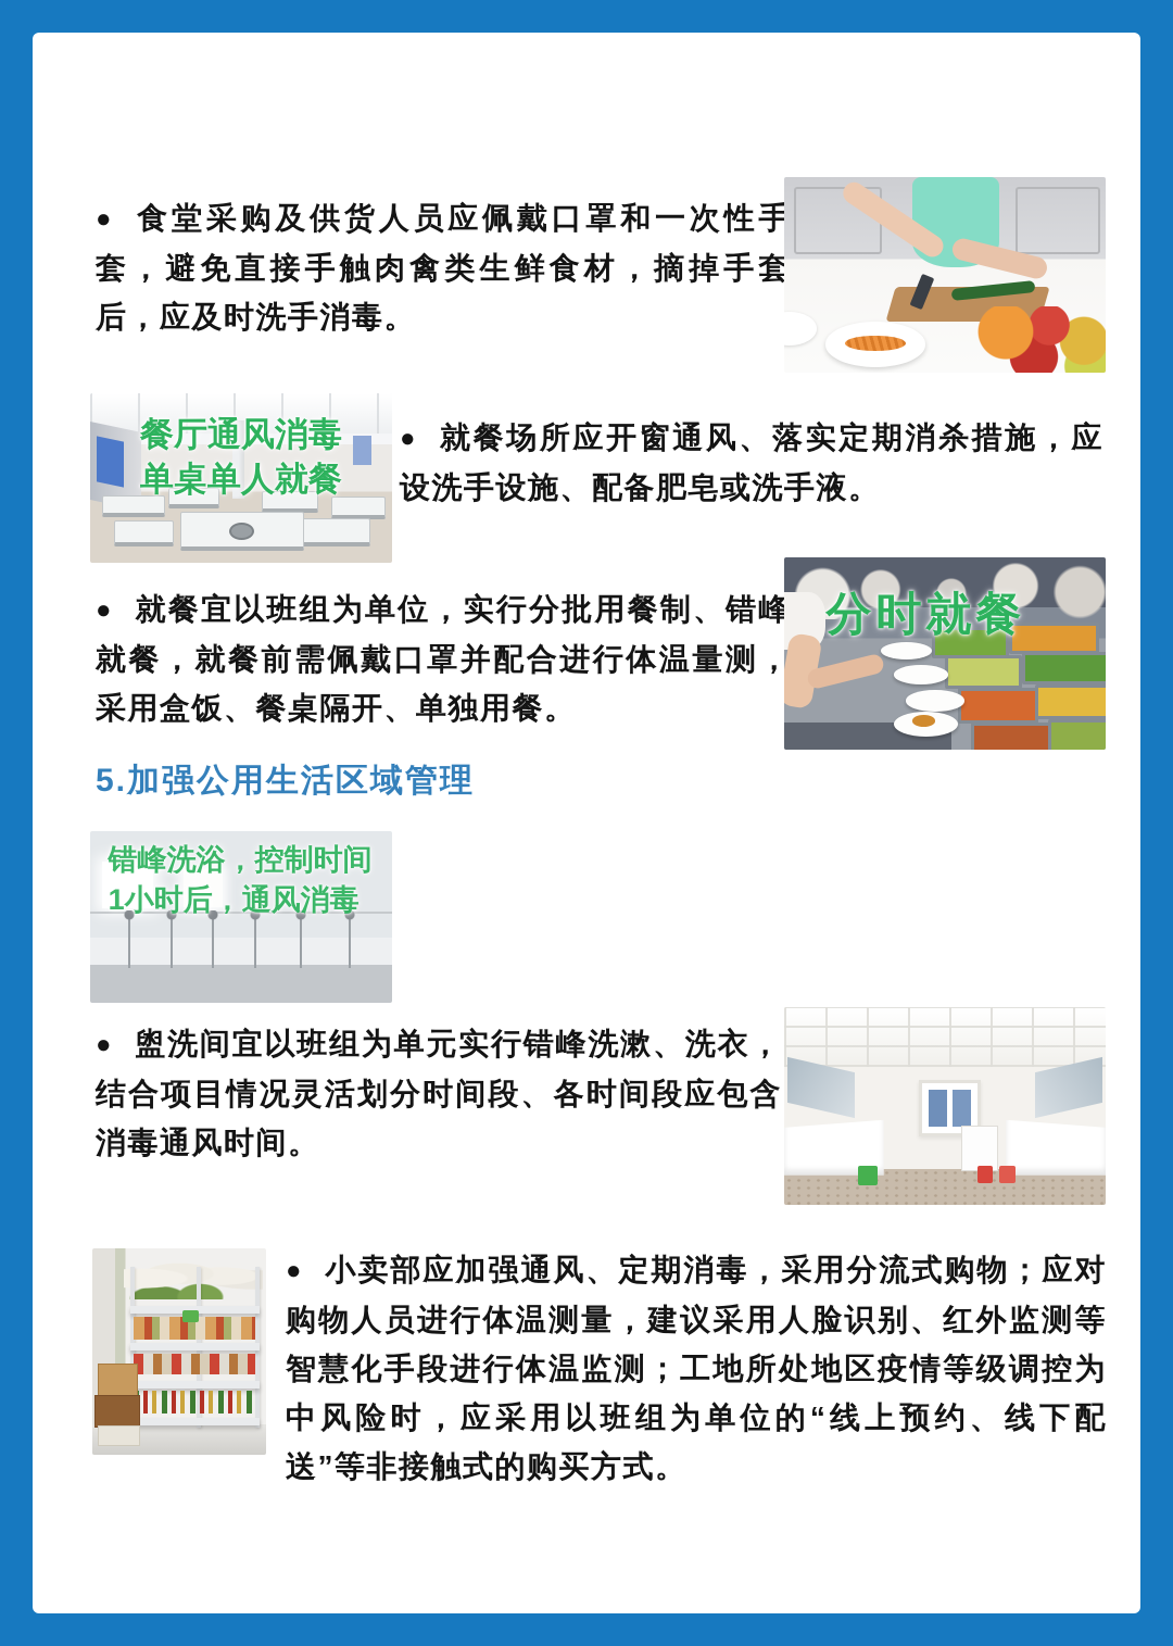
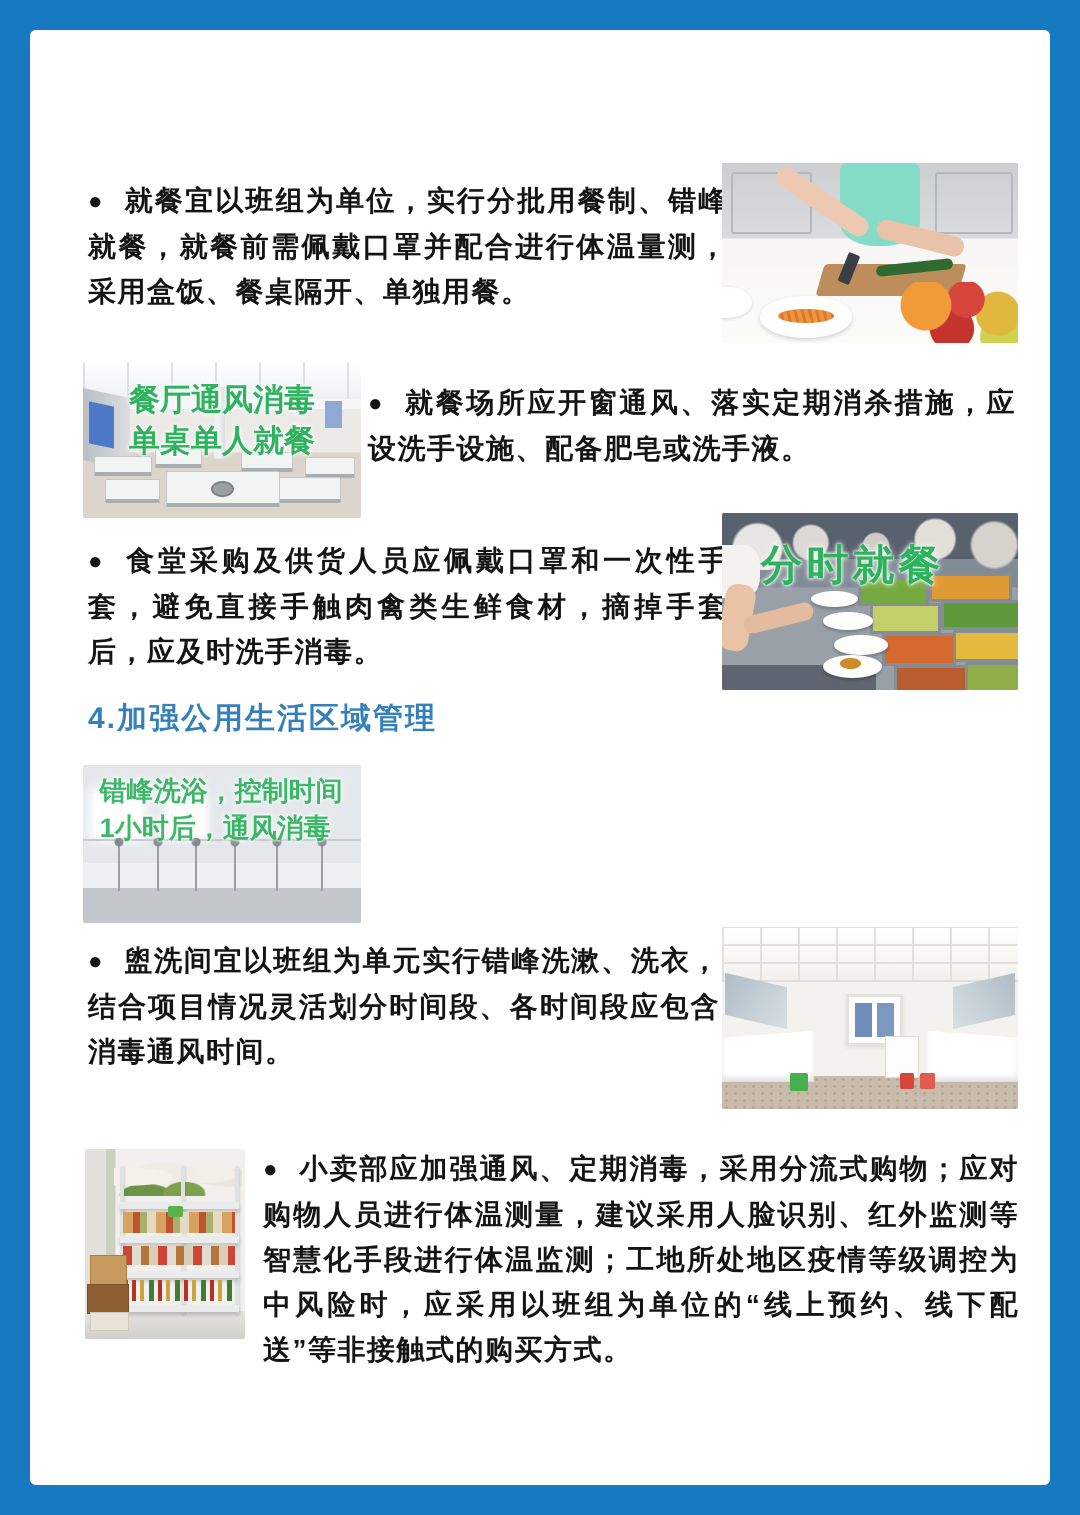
- ● 食堂采购及供货人员应佩戴口罩和一次性手套，避免直接手触肉禽类生鲜食材，摘掉手套后，应及时洗手消毒。
+ ● 就餐宜以班组为单位，实行分批用餐制、错峰就餐，就餐前需佩戴口罩并配合进行体温量测，采用盒饭、餐桌隔开、单独用餐。
  餐厅通风消毒
  单桌单人就餐
  ● 就餐场所应开窗通风、落实定期消杀措施，应设洗手设施、配备肥皂或洗手液。
- ● 就餐宜以班组为单位，实行分批用餐制、错峰就餐，就餐前需佩戴口罩并配合进行体温量测，采用盒饭、餐桌隔开、单独用餐。
+ ● 食堂采购及供货人员应佩戴口罩和一次性手套，避免直接手触肉禽类生鲜食材，摘掉手套后，应及时洗手消毒。
  分时就餐
- 5.加强公用生活区域管理
+ 4.加强公用生活区域管理
  错峰洗浴，控制时间
  1小时后，通风消毒
  ● 盥洗间宜以班组为单元实行错峰洗漱、洗衣，结合项目情况灵活划分时间段、各时间段应包含消毒通风时间。
  ● 小卖部应加强通风、定期消毒，采用分流式购物；应对购物人员进行体温测量，建议采用人脸识别、红外监测等智慧化手段进行体温监测；工地所处地区疫情等级调控为中风险时，应采用以班组为单位的“线上预约、线下配送”等非接触式的购买方式。
